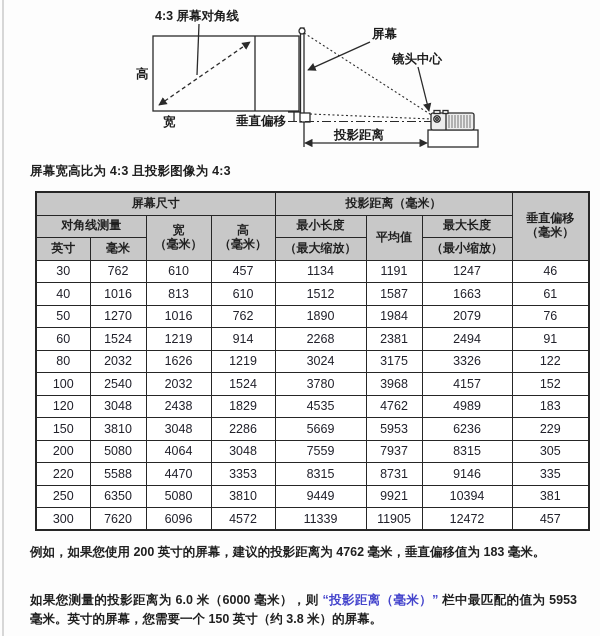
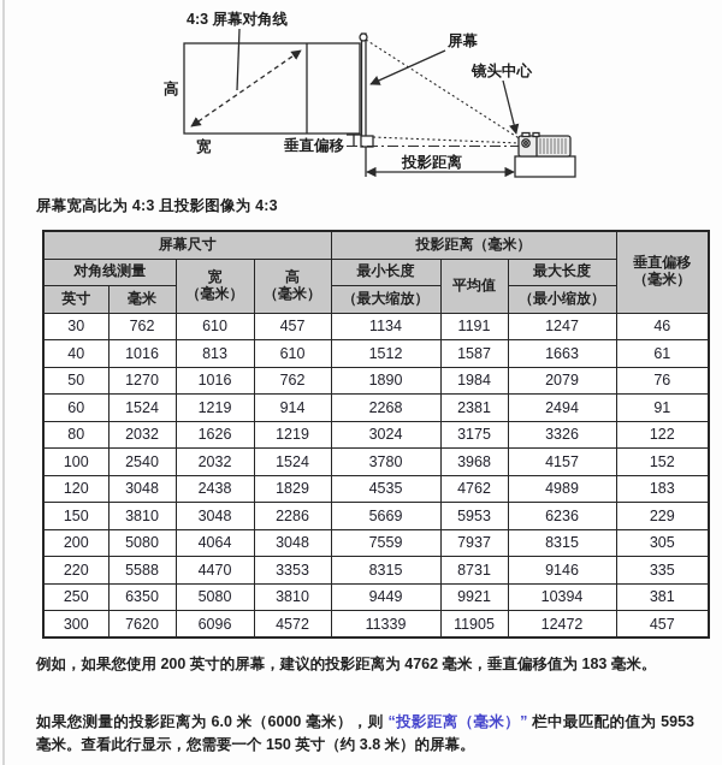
  4:3 屏幕对角线
  高
  宽
  垂直偏移
  屏幕
  镜头中心
  投影距离
  屏幕宽高比为 4:3 且投影图像为 4:3
  屏幕尺寸	投影距离（毫米）	垂直偏移 （毫米）
  对角线测量	宽 （毫米）	高 （毫米）	最小长度	平均值	最大长度
  英寸	毫米	（最大缩放）	（最小缩放）
  30	762	610	457	1134	1191	1247	46
  40	1016	813	610	1512	1587	1663	61
  50	1270	1016	762	1890	1984	2079	76
  60	1524	1219	914	2268	2381	2494	91
  80	2032	1626	1219	3024	3175	3326	122
  100	2540	2032	1524	3780	3968	4157	152
  120	3048	2438	1829	4535	4762	4989	183
  150	3810	3048	2286	5669	5953	6236	229
  200	5080	4064	3048	7559	7937	8315	305
  220	5588	4470	3353	8315	8731	9146	335
  250	6350	5080	3810	9449	9921	10394	381
  300	7620	6096	4572	11339	11905	12472	457
  例如，如果您使用 200 英寸的屏幕，建议的投影距离为 4762 毫米，垂直偏移值为 183 毫米。
- 如果您测量的投影距离为 6.0 米（6000 毫米），则 “投影距离（毫米）” 栏中最匹配的值为 5953 毫米。英寸的屏幕，您需要一个 150 英寸（约 3.8 米）的屏幕。
+ 如果您测量的投影距离为 6.0 米（6000 毫米），则 “投影距离（毫米）” 栏中最匹配的值为 5953 毫米。查看此行显示，您需要一个 150 英寸（约 3.8 米）的屏幕。
